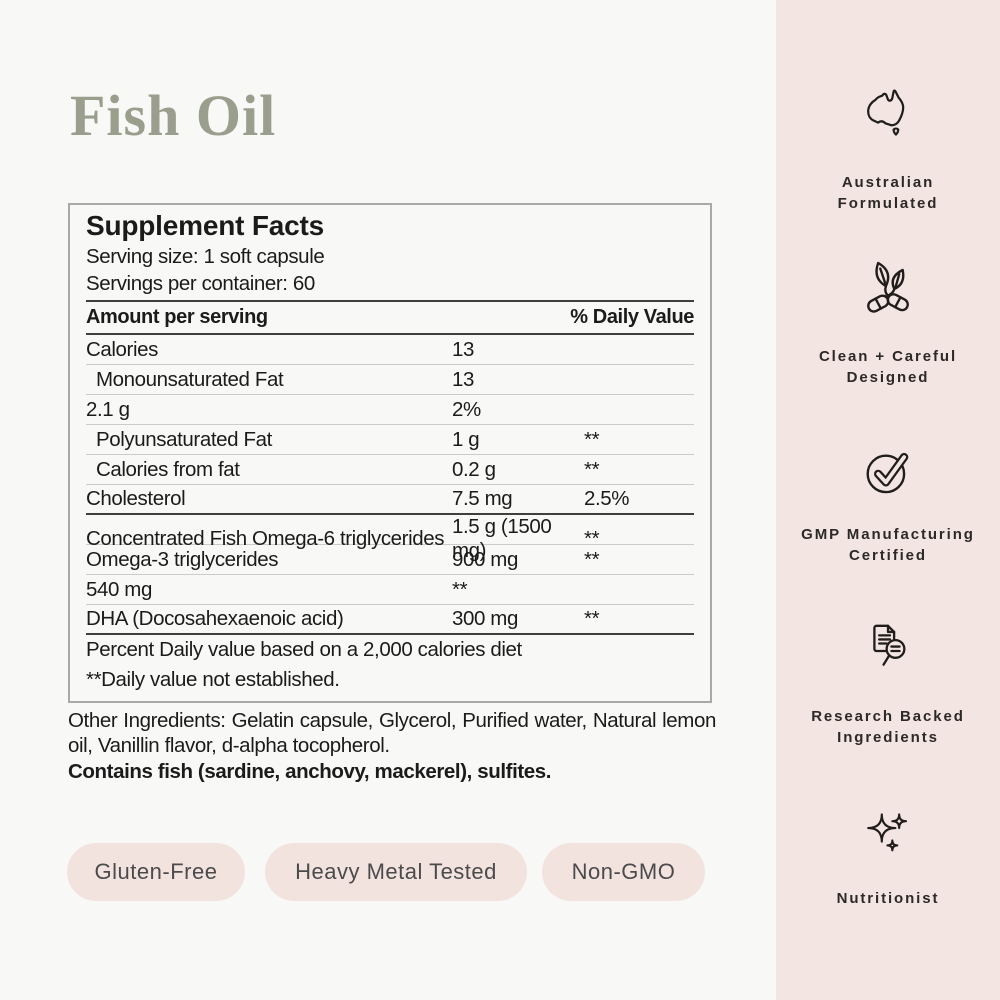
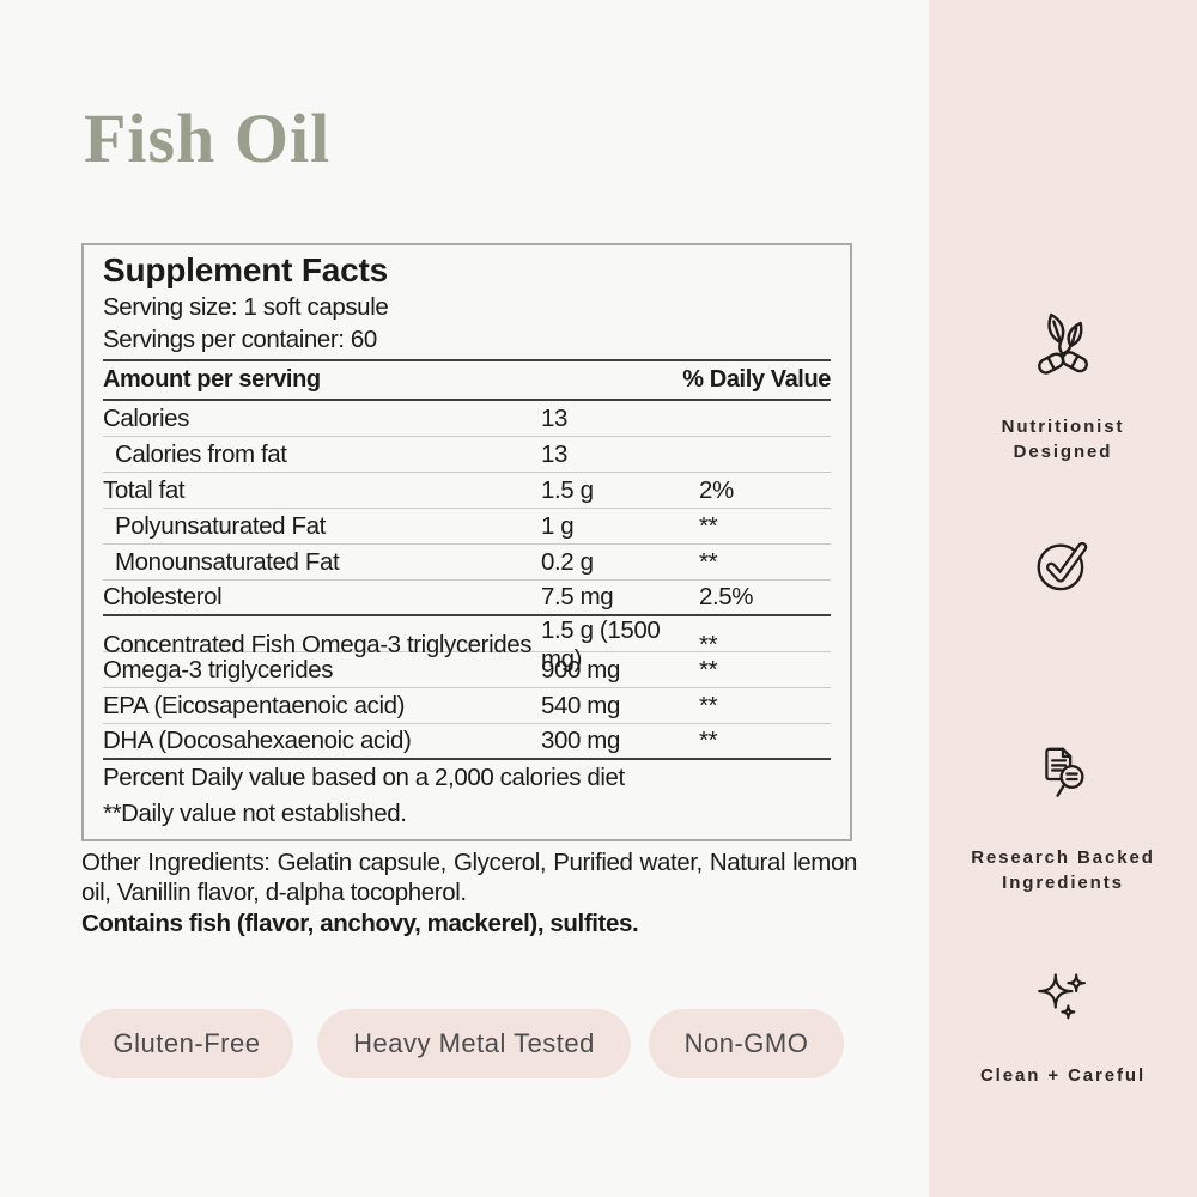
  Fish Oil
  Supplement Facts
  Serving size: 1 soft capsule
  Servings per container: 60
  Amount per serving
  % Daily Value
  Calories
  13
- Monounsaturated Fat
+ Calories from fat
  13
+ Total fat
- 2.1 g
+ 1.5 g
  2%
  Polyunsaturated Fat
  1 g
  **
- Calories from fat
+ Monounsaturated Fat
  0.2 g
  **
  Cholesterol
  7.5 mg
  2.5%
- Concentrated Fish Omega-6 triglycerides
+ Concentrated Fish Omega-3 triglycerides
  1.5 g (1500 mg)
  **
  Omega-3 triglycerides
  900 mg
  **
+ EPA (Eicosapentaenoic acid)
  540 mg
  **
  DHA (Docosahexaenoic acid)
  300 mg
  **
  Percent Daily value based on a 2,000 calories diet
  **Daily value not established.
  Other Ingredients: Gelatin capsule, Glycerol, Purified water, Natural lemon oil, Vanillin flavor, d-alpha tocopherol.
- Contains fish (sardine, anchovy, mackerel), sulfites.
+ Contains fish (flavor, anchovy, mackerel), sulfites.
  Gluten-Free
  Heavy Metal Tested
  Non-GMO
- Australian
- Formulated
- Clean + Careful
+ Nutritionist
  Designed
- GMP Manufacturing
- Certified
  Research Backed
  Ingredients
- Nutritionist
+ Clean + Careful
